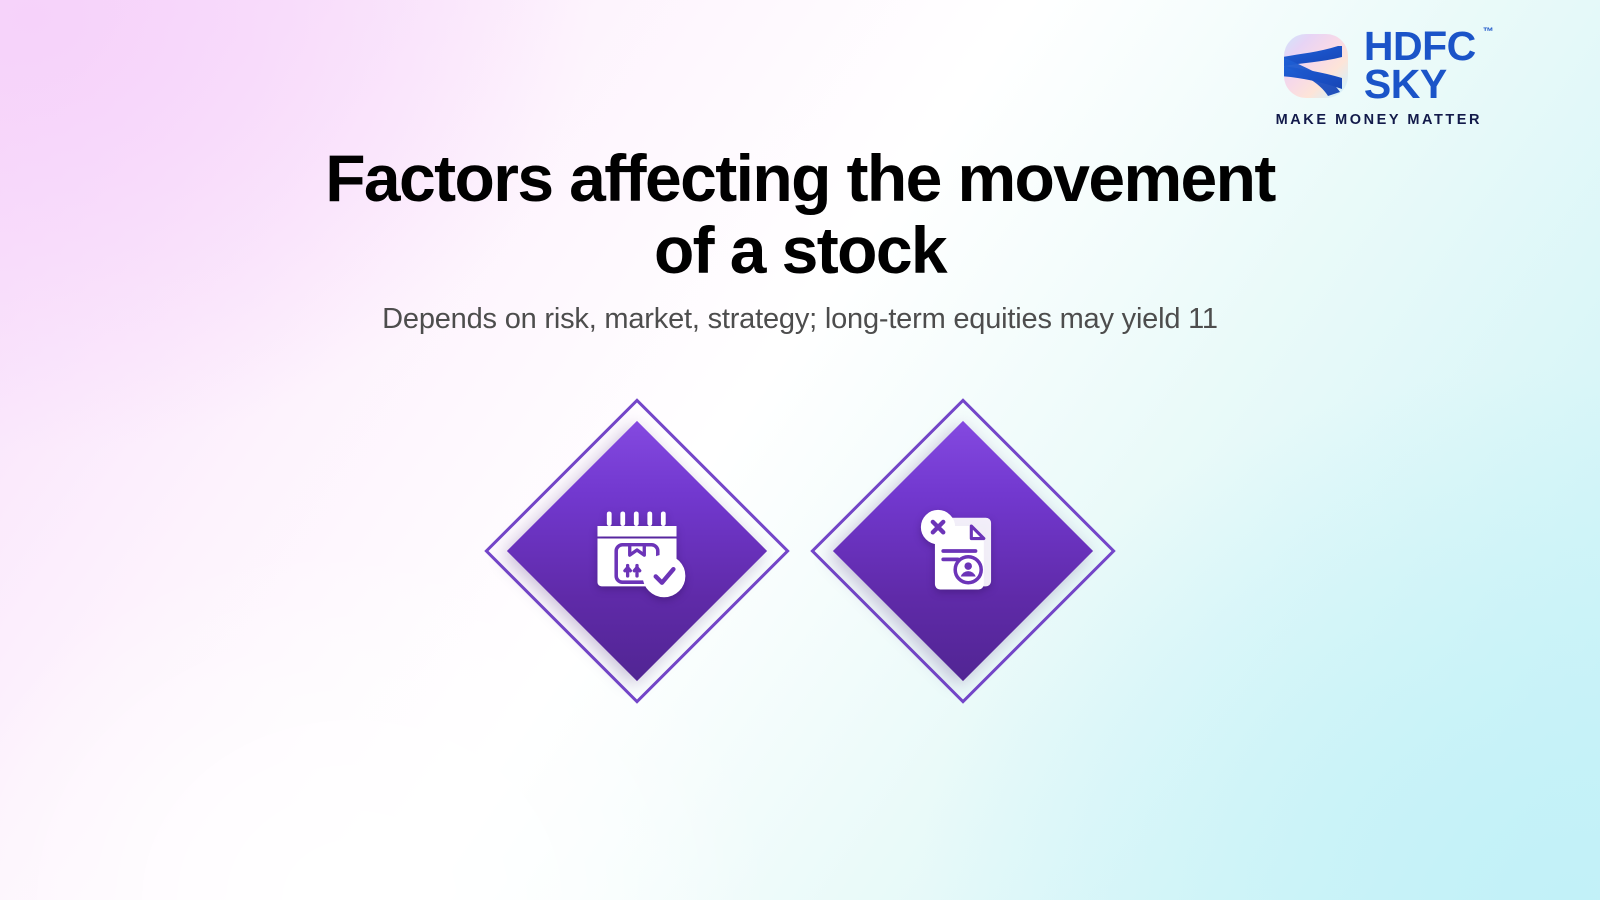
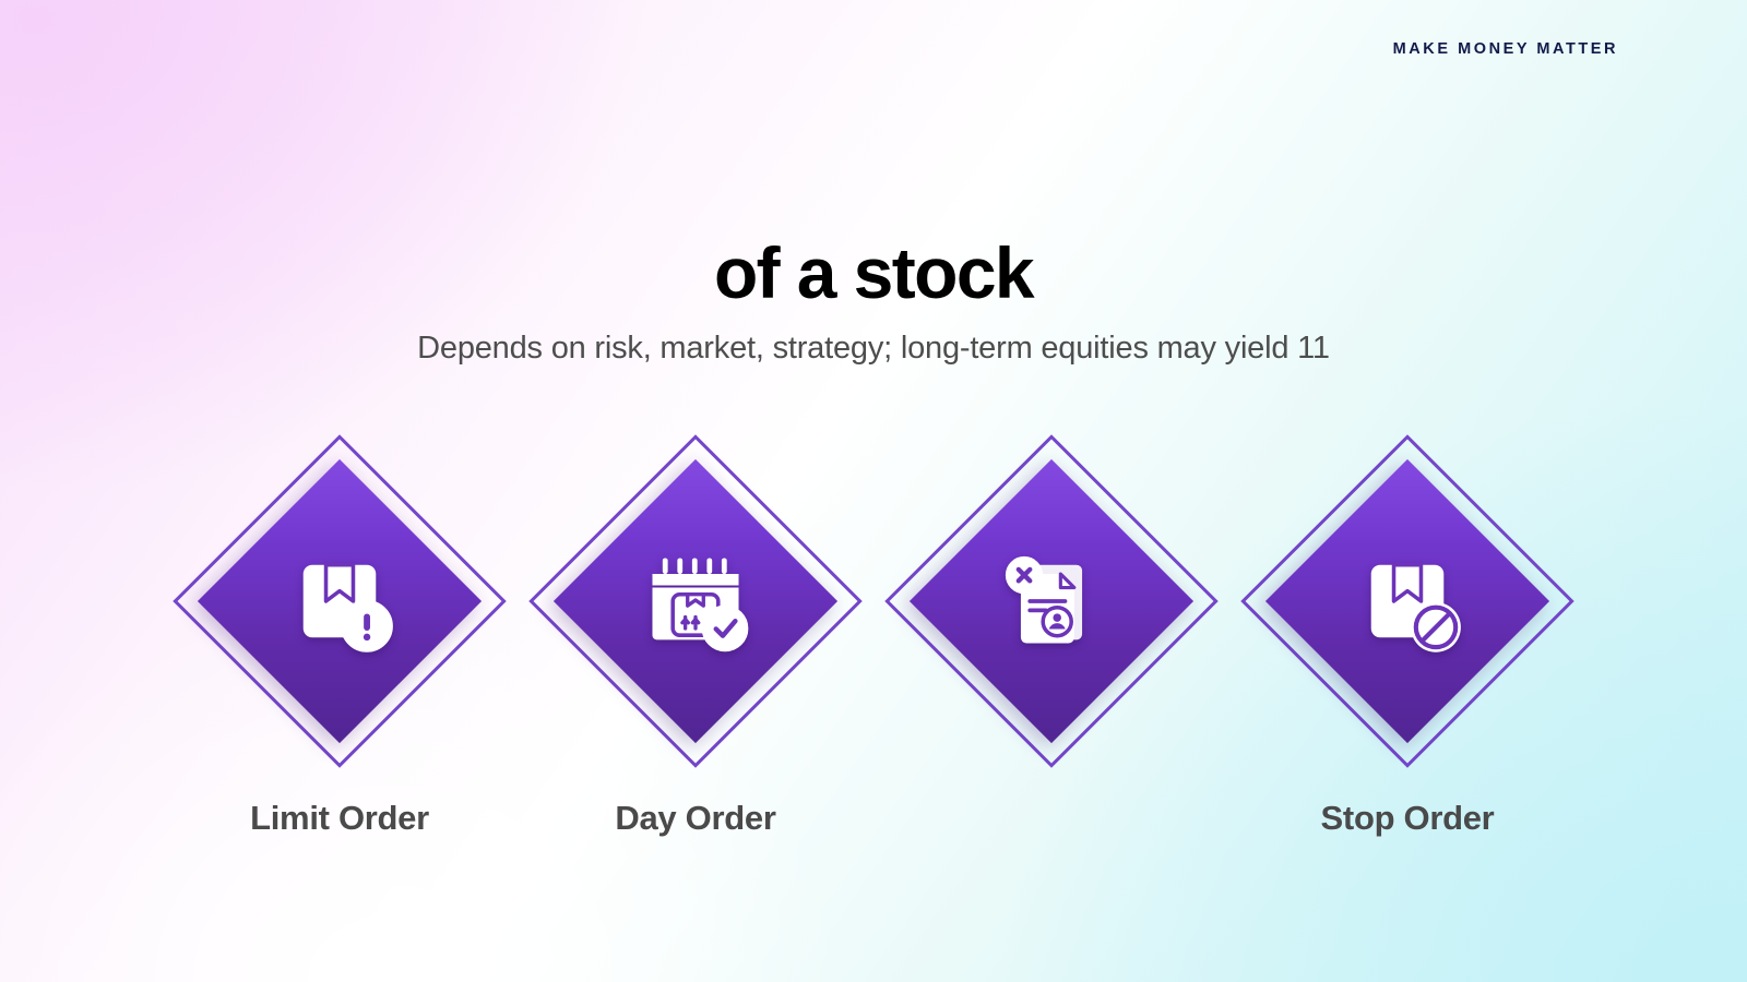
- HDFC
- SKY
- ™
  MAKE MONEY MATTER
- Factors affecting the movement
  of a stock
  Depends on risk, market, strategy; long-term equities may yield 11
+ Limit Order
+ Day Order
+ Stop Order
